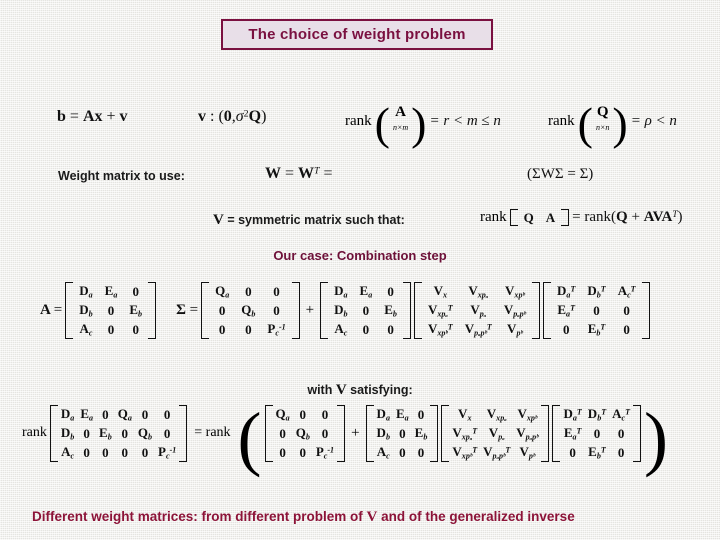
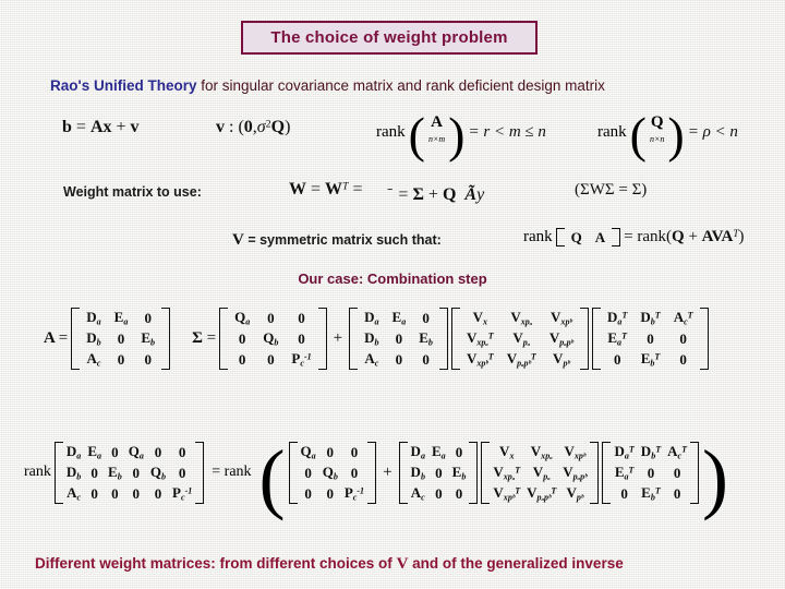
  The choice of weight problem
+ Rao's Unified Theory for singular covariance matrix and rank deficient design matrix
  b = Ax + v
  v : (0,σ2Q)
  rank
  (
  A
  n×m
  )
  = r < m ≤ n
  rank
  (
  Q
  n×n
  )
  = ρ < n
  Weight matrix to use:
  W = WT =
+ ⁻ = Σ + Q Ãу
  (ΣWΣ = Σ)
  V = symmetric matrix such that:
  rank
  Q	A
  = rank(Q + AVAT)
  Our case: Combination step
  A =
  Da	Ea	0
  Db	0	Eb
  Ac	0	0
  Σ =
  Qa	0	0
  0	Qb	0
  0	0	Pc-1
  +
  Da	Ea	0
  Db	0	Eb
  Ac	0	0
  Vx	Vxpₐ	Vxpᵇ
  VxpₐT	Vpₐ	Vpₐpᵇ
  VxpᵇT	VpₐpᵇT	Vpᵇ
  DaT	DbT	AcT
  EaT	0	0
  0	EbT	0
- with V satisfying:
  rank
  Da	Ea	0	Qa	0	0
  Db	0	Eb	0	Qb	0
  Ac	0	0	0	0	Pc-1
  = rank
  (
  Qa	0	0
  0	Qb	0
  0	0	Pc-1
  +
  Da	Ea	0
  Db	0	Eb
  Ac	0	0
  Vx	Vxpₐ	Vxpᵇ
  VxpₐT	Vpₐ	Vpₐpᵇ
  VxpᵇT	VpₐpᵇT	Vpᵇ
  DaT	DbT	AcT
  EaT	0	0
  0	EbT	0
  )
- Different weight matrices: from different problem of V and of the generalized inverse
+ Different weight matrices: from different choices of V and of the generalized inverse
